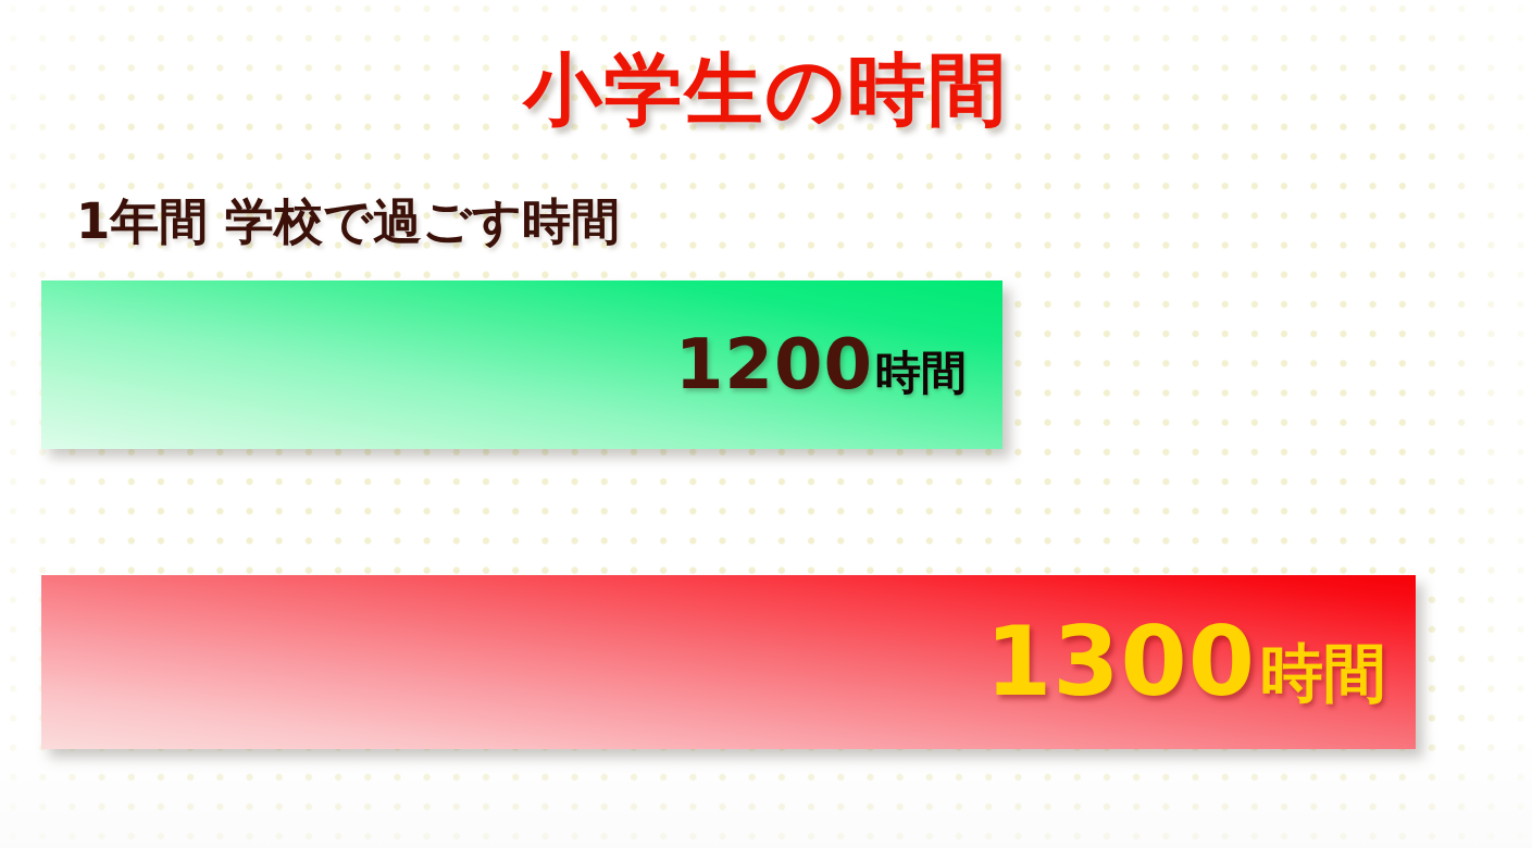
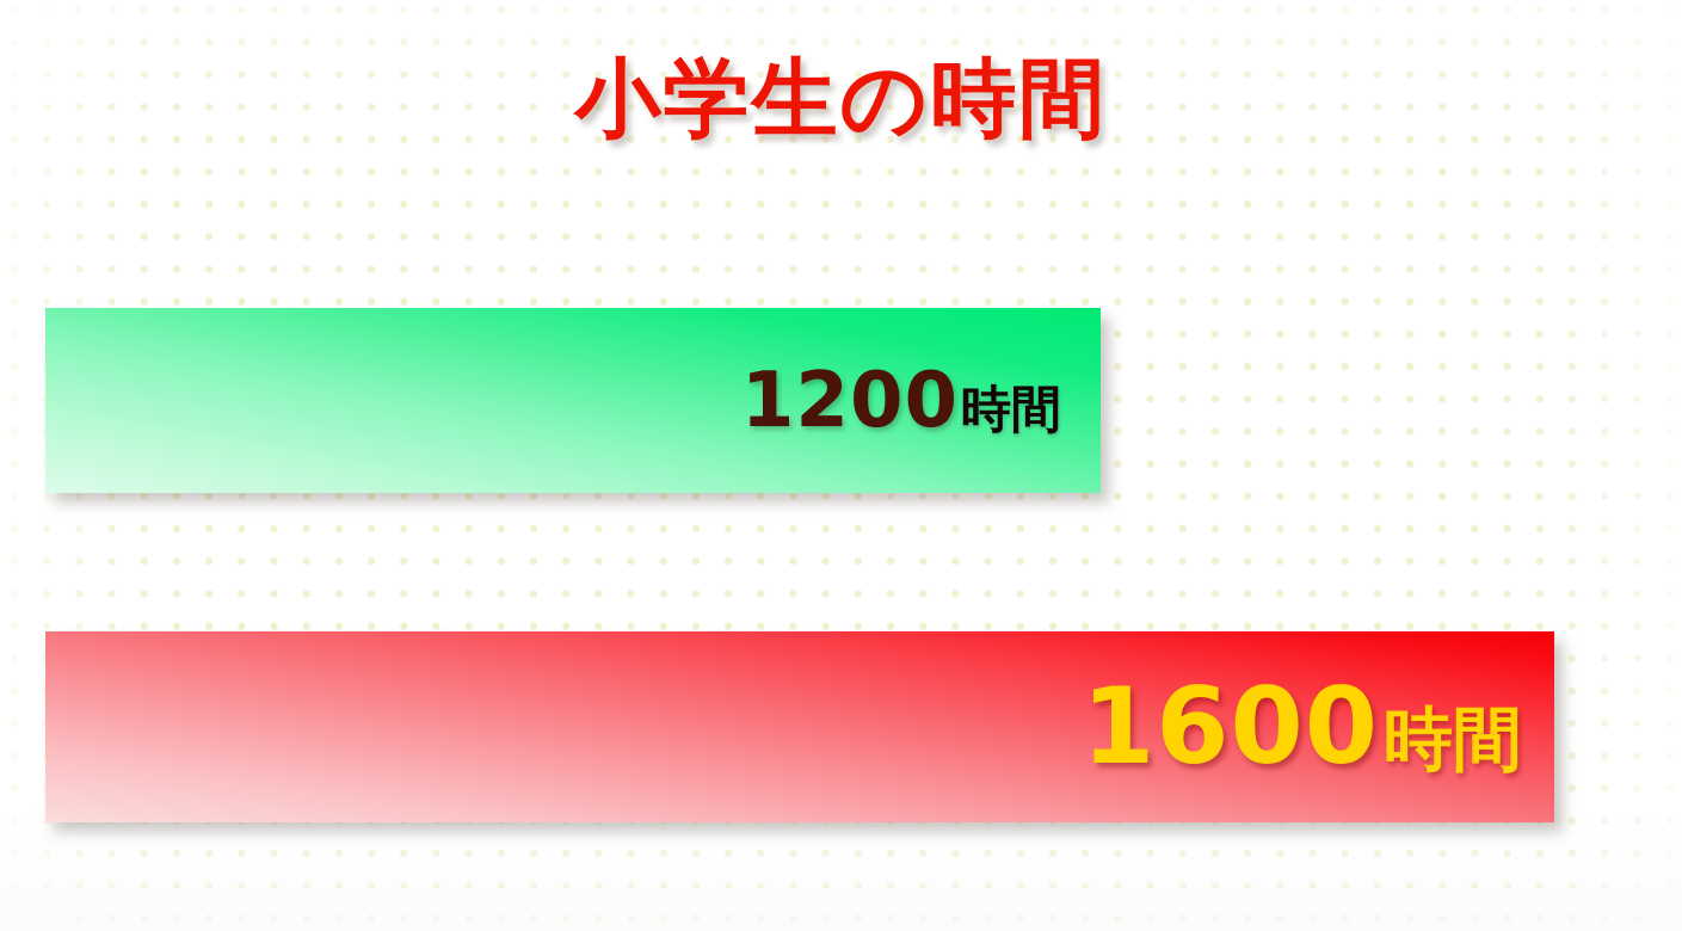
  小学生の時間
- 1年間 学校で過ごす時間
  1200
  時間
- 1300
+ 1600
  時間
